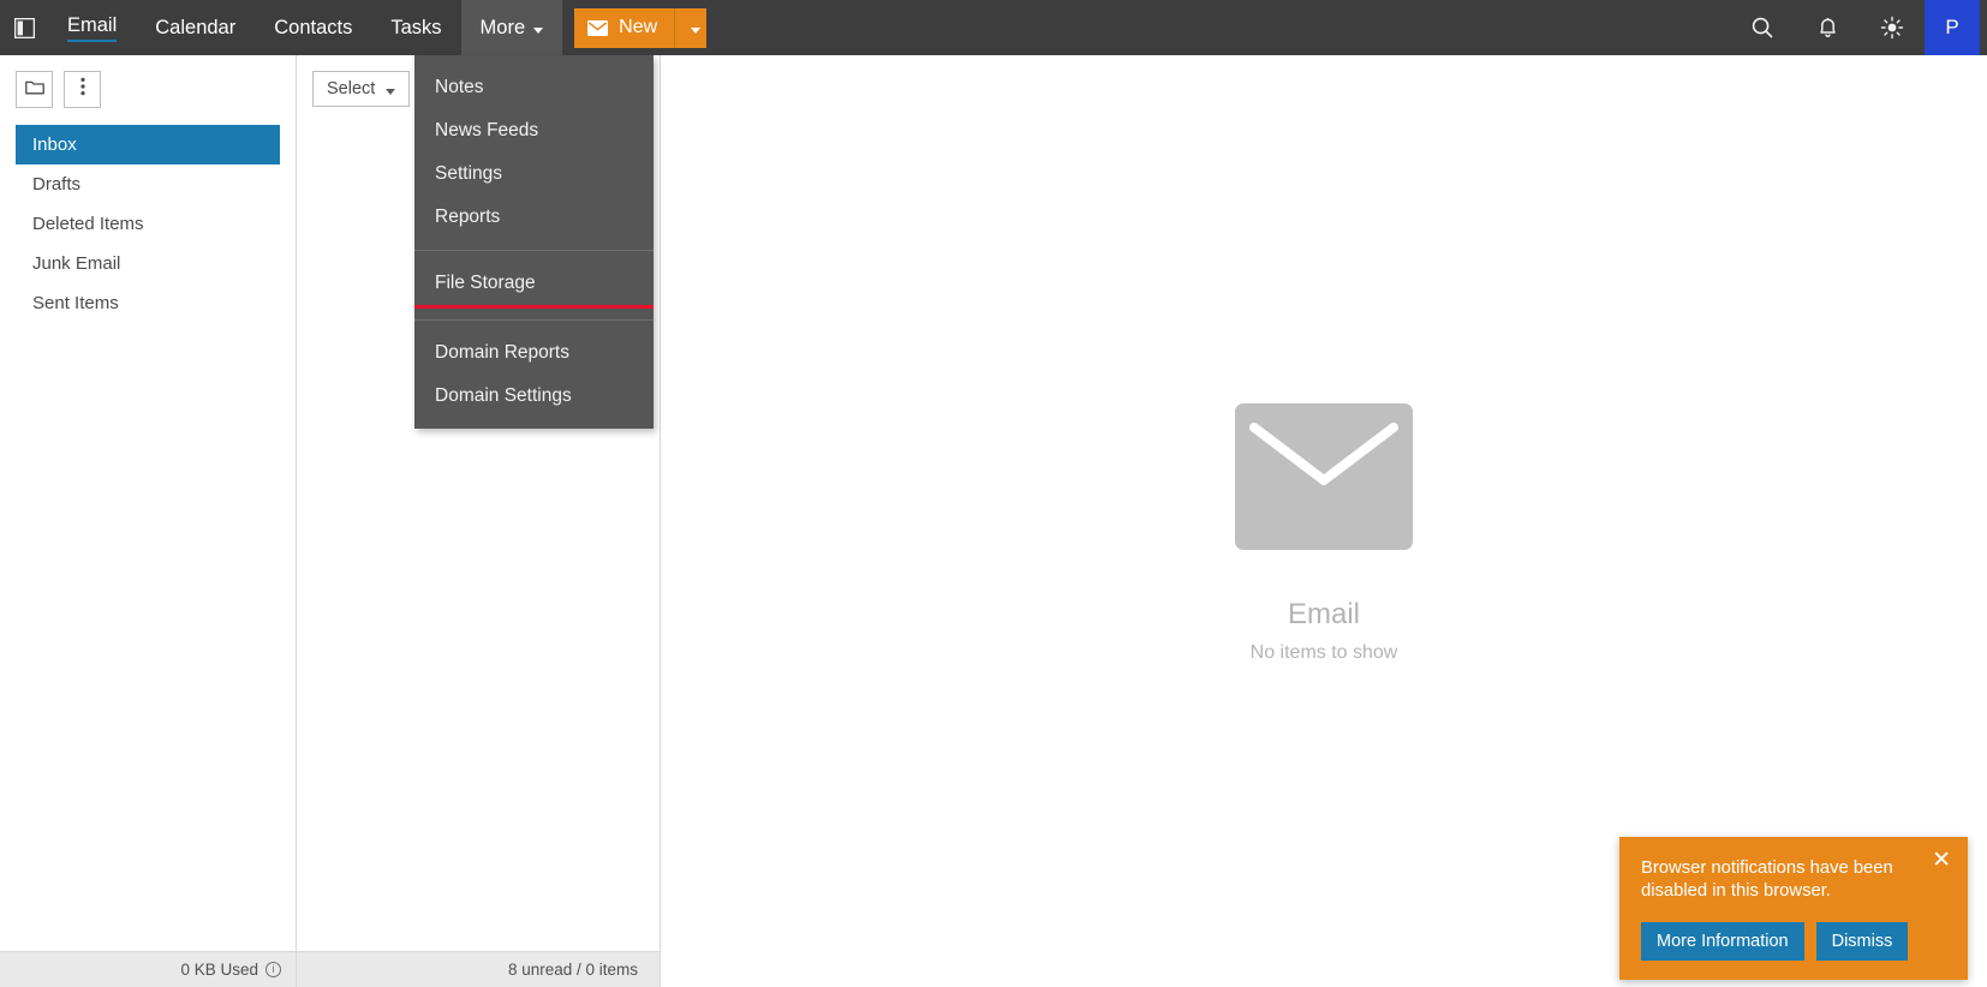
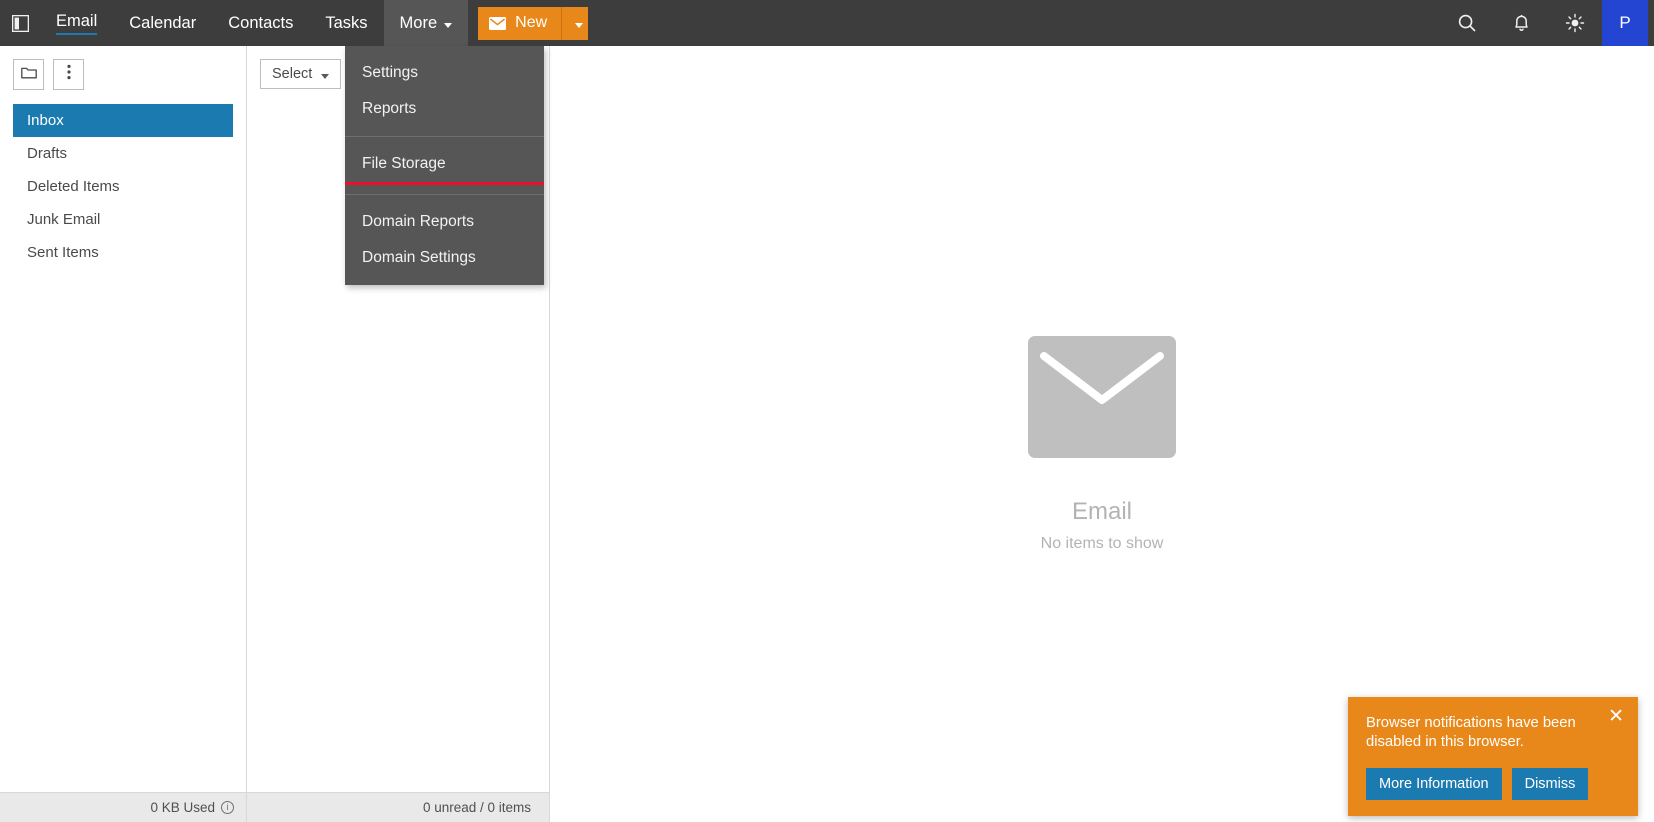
  Email
  Calendar
  Contacts
  Tasks
  More
  New
  P
- Notes
- News Feeds
  Settings
  Reports
  File Storage
  Domain Reports
  Domain Settings
  Inbox
  Drafts
  Deleted Items
  Junk Email
  Sent Items
  0 KB Used
  i
  Select
- 8 unread / 0 items
+ 0 unread / 0 items
  Email
  No items to show
  ✕
  Browser notifications have been disabled in this browser.
  More Information
  Dismiss
